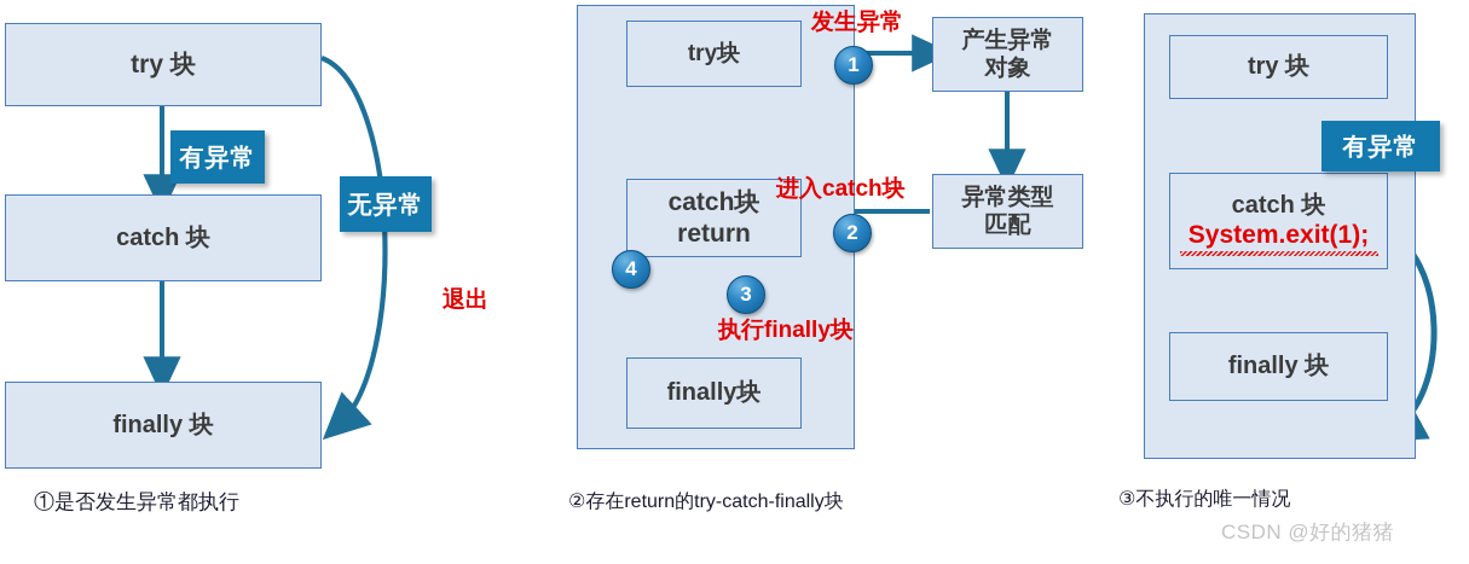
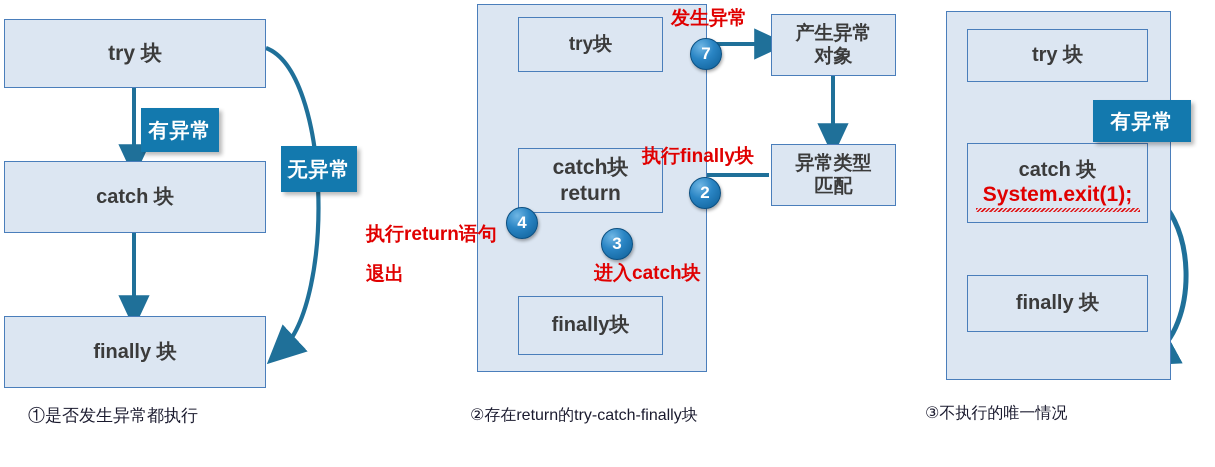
  try 块
  catch 块
  finally 块
  有异常
  无异常
  ①是否发生异常都执行
  try块
  catch块
  return
  finally块
  产生异常
  对象
  异常类型
  匹配
  发生异常
- 1
+ 7
- 进入catch块
+ 执行finally块
  2
  3
- 执行finally块
+ 进入catch块
  4
+ 执行return语句
  退出
  ②存在return的try-catch-finally块
  try 块
  catch 块
  System.exit(1);
  finally 块
  有异常
  ③不执行的唯一情况
- CSDN @好的猪猪
